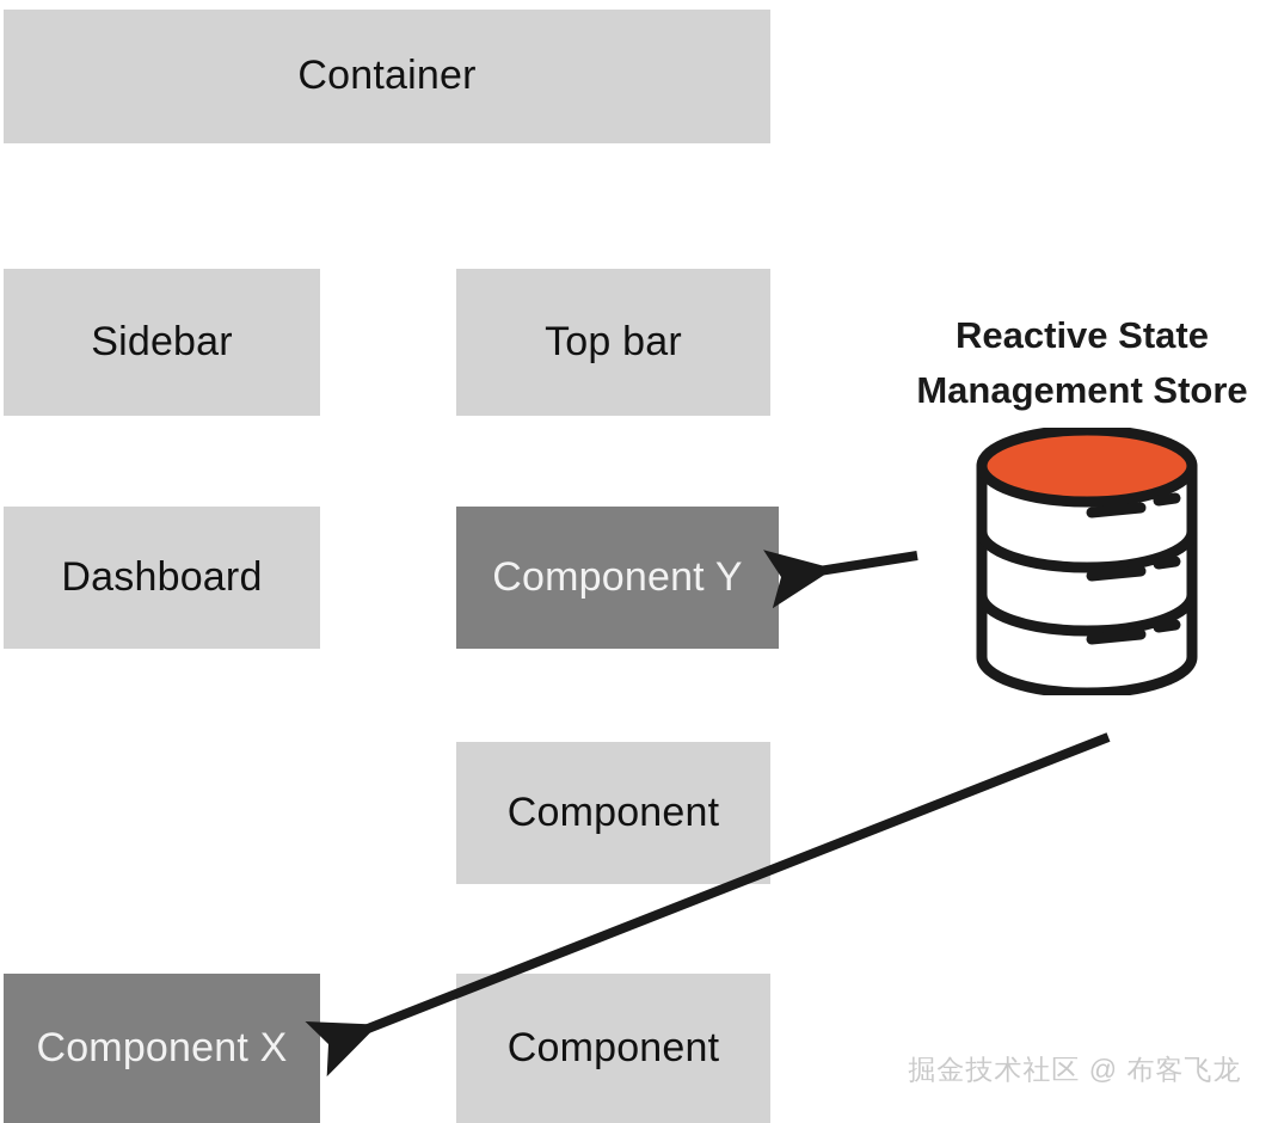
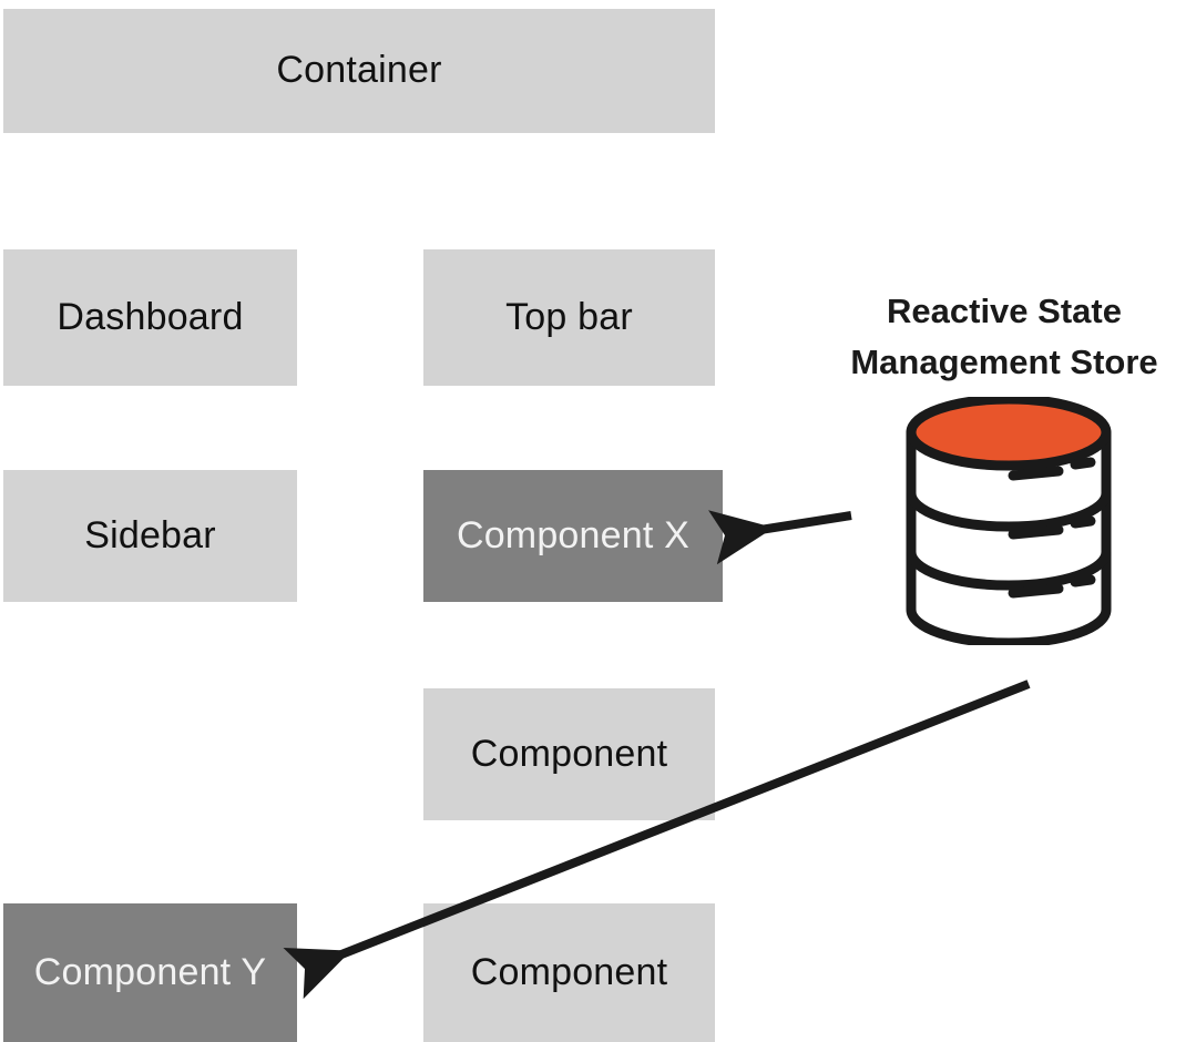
  Container
- Sidebar
+ Dashboard
  Top bar
- Dashboard
+ Sidebar
- Component Y
+ Component X
  Component
- Component X
+ Component Y
  Component
  Reactive State
  Management Store
- 掘金技术社区 @ 布客飞龙
